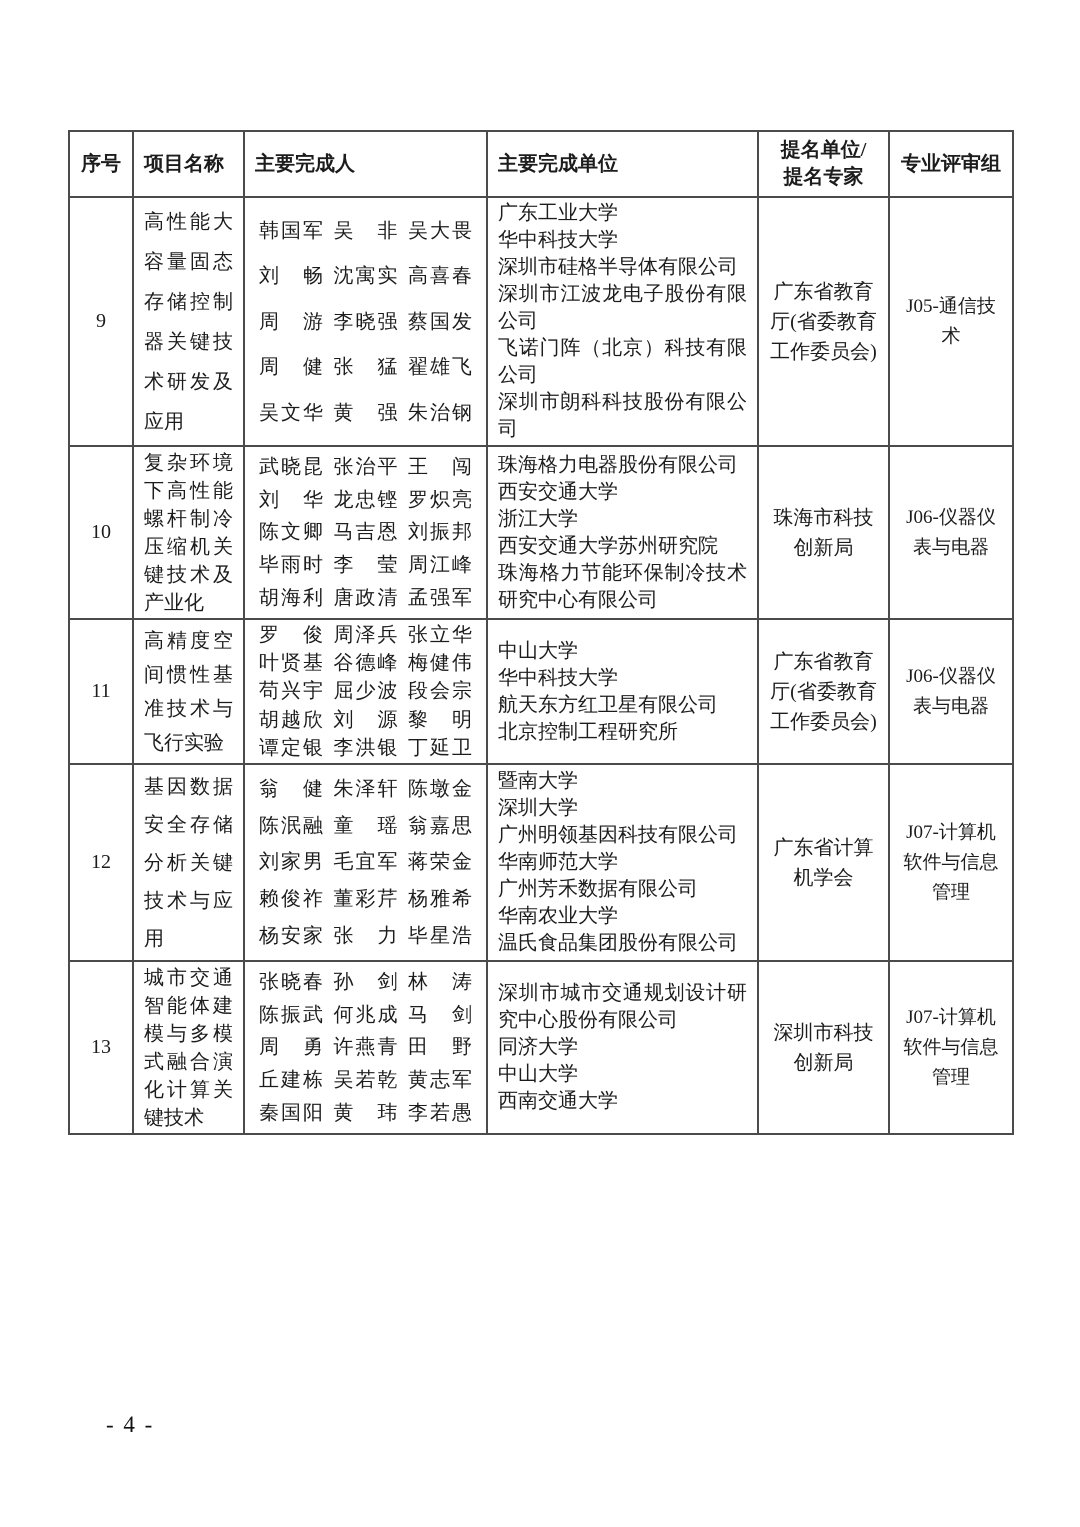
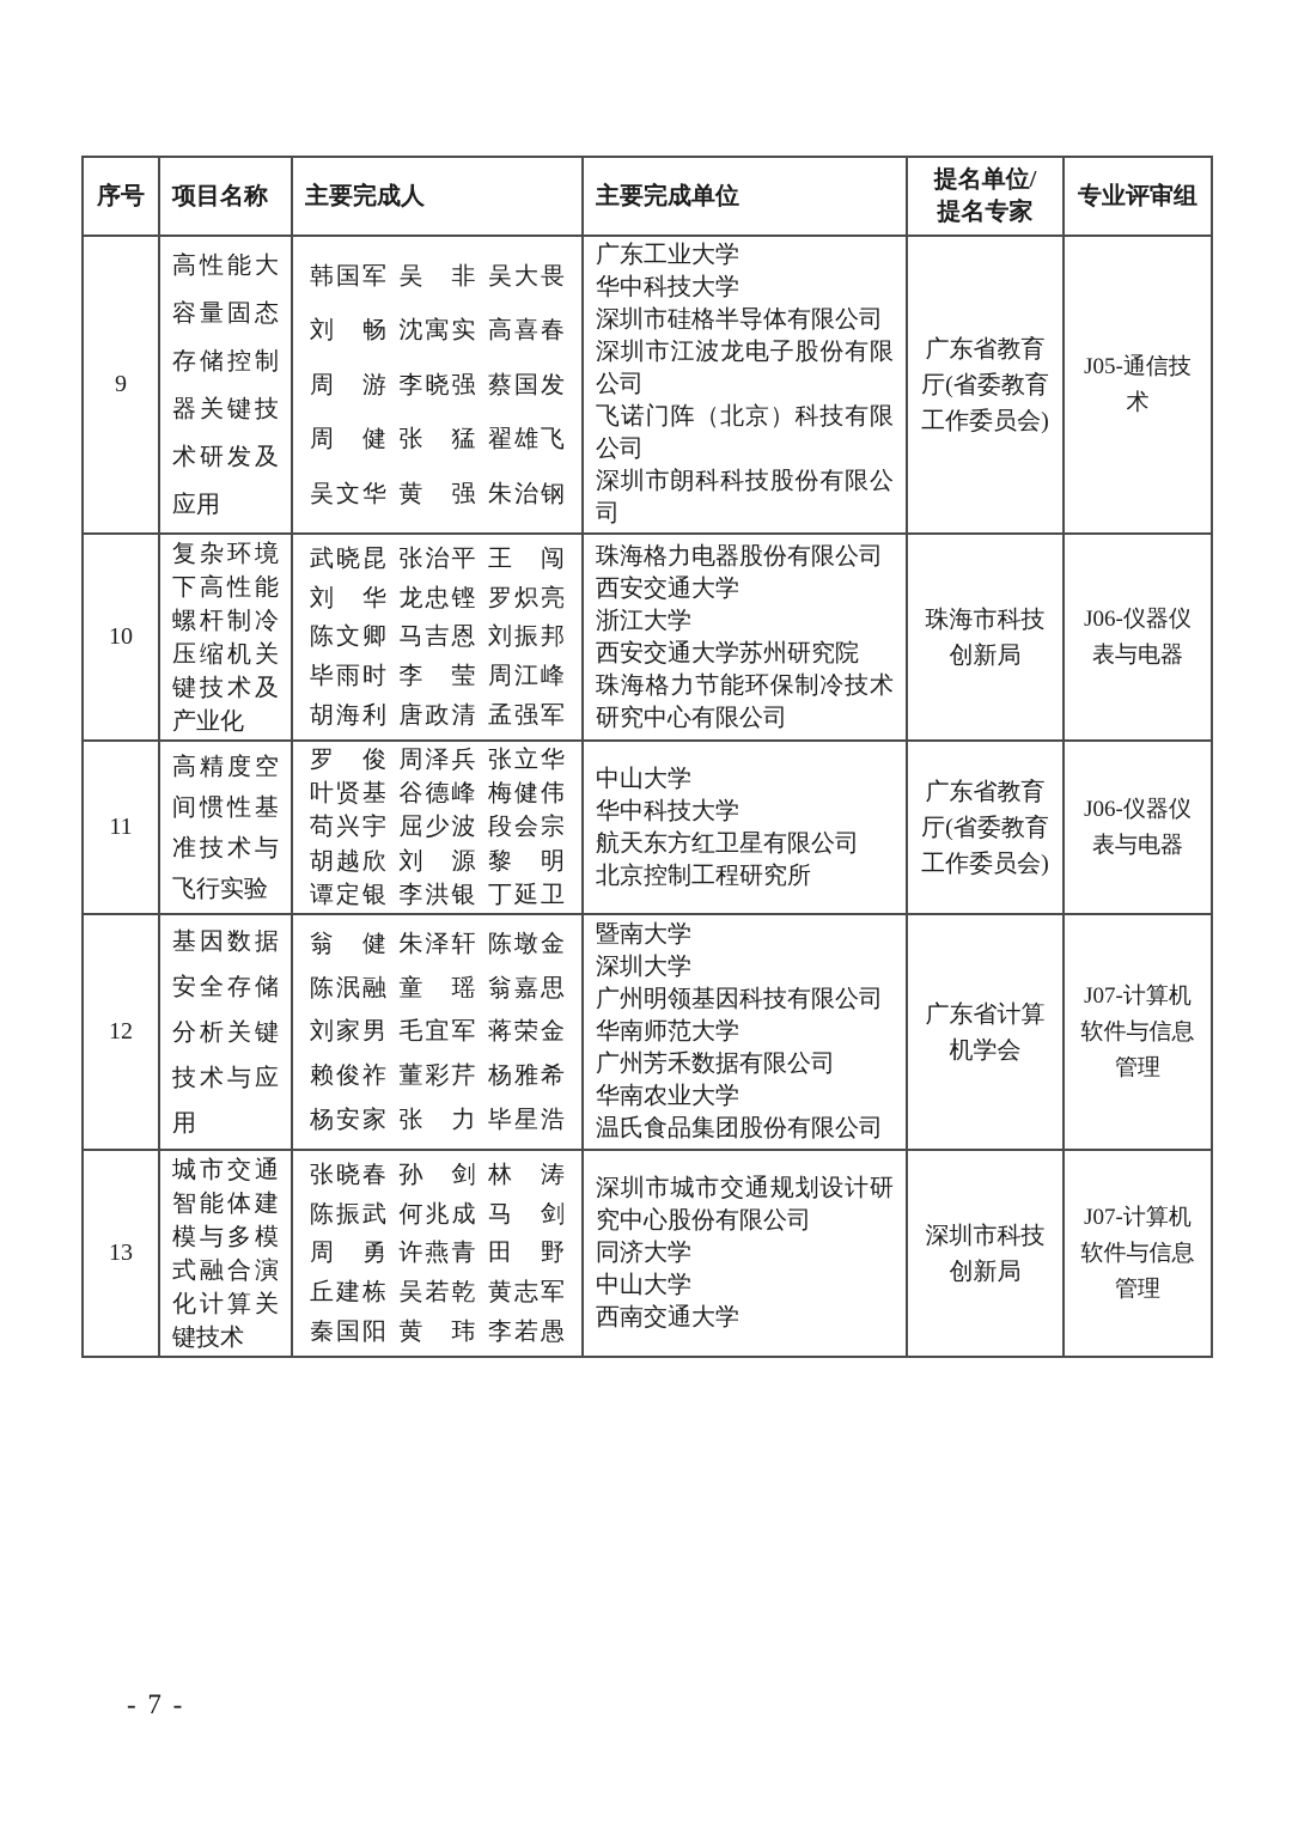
  序号	项目名称	主要完成人	主要完成单位	提名单位/提名专家	专业评审组
  9	高性能大容量固态存储控制器关键技术研发及应用	韩国军 吴非 吴大畏刘畅 沈寓实 高喜春周游 李晓强 蔡国发周健 张猛 翟雄飞吴文华 黄强 朱治钢	广东工业大学华中科技大学深圳市硅格半导体有限公司深圳市江波龙电子股份有限公司飞诺门阵（北京）科技有限公司深圳市朗科科技股份有限公司	广东省教育厅(省委教育工作委员会)	J05-通信技术
  10	复杂环境下高性能螺杆制冷压缩机关键技术及产业化	武晓昆 张治平 王闯刘华 龙忠铿 罗炽亮陈文卿 马吉恩 刘振邦毕雨时 李莹 周江峰胡海利 唐政清 孟强军	珠海格力电器股份有限公司西安交通大学浙江大学西安交通大学苏州研究院珠海格力节能环保制冷技术研究中心有限公司	珠海市科技创新局	J06-仪器仪表与电器
  11	高精度空间惯性基准技术与飞行实验	罗俊 周泽兵 张立华叶贤基 谷德峰 梅健伟苟兴宇 屈少波 段会宗胡越欣 刘源 黎明谭定银 李洪银 丁延卫	中山大学华中科技大学航天东方红卫星有限公司北京控制工程研究所	广东省教育厅(省委教育工作委员会)	J06-仪器仪表与电器
  12	基因数据安全存储分析关键技术与应用	翁健 朱泽轩 陈墩金陈泯融 童瑶 翁嘉思刘家男 毛宜军 蒋荣金赖俊祚 董彩芹 杨雅希杨安家 张力 毕星浩	暨南大学深圳大学广州明领基因科技有限公司华南师范大学广州芳禾数据有限公司华南农业大学温氏食品集团股份有限公司	广东省计算机学会	J07-计算机软件与信息管理
  13	城市交通智能体建模与多模式融合演化计算关键技术	张晓春 孙剑 林涛陈振武 何兆成 马剑周勇 许燕青 田野丘建栋 吴若乾 黄志军秦国阳 黄玮 李若愚	深圳市城市交通规划设计研究中心股份有限公司同济大学中山大学西南交通大学	深圳市科技创新局	J07-计算机软件与信息管理
- - 4 -
+ - 7 -
